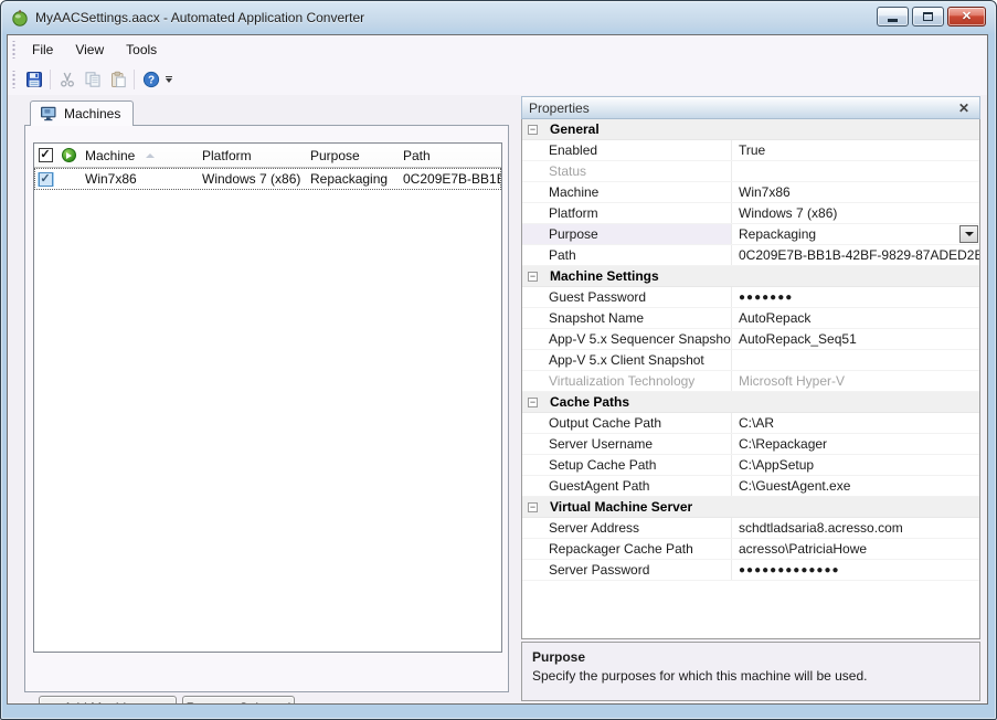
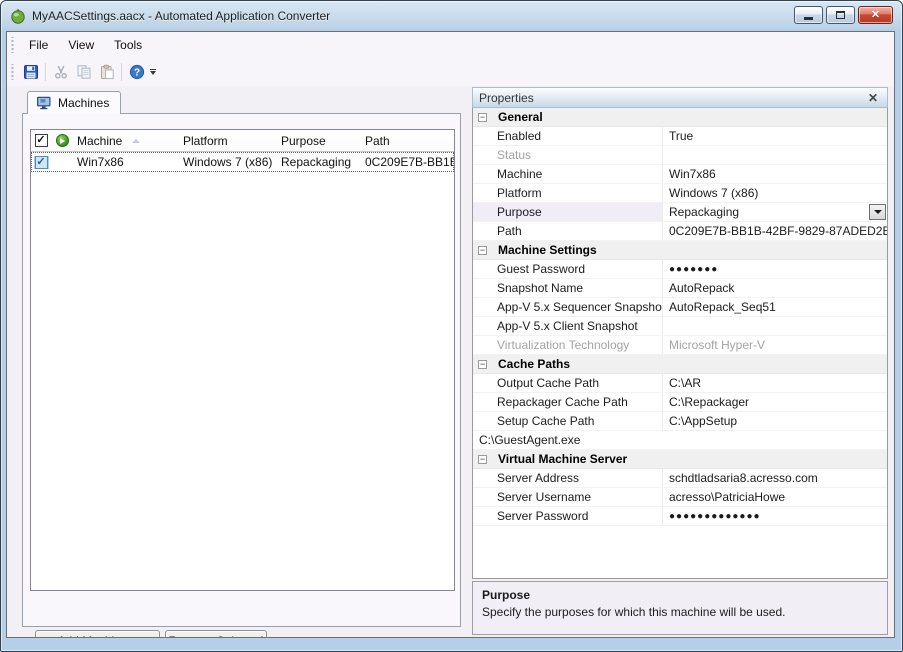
  MyAACSettings.aacx - Automated Application Converter
  ✕
  File
  View
  Tools
  ?
  Machines
  ✓
  Machine
  Platform
  Purpose
  Path
  ✓
  Win7x86
  Windows 7 (x86)
  Repackaging
  0C209E7B-BB1B
  Properties
  ✕
  −
  General
  Enabled
  True
  Status
  Machine
  Win7x86
  Platform
  Windows 7 (x86)
  Purpose
  Repackaging
  Path
  0C209E7B-BB1B-42BF-9829-87ADED2E
  −
  Machine Settings
  Guest Password
  ●●●●●●●
  Snapshot Name
  AutoRepack
  App-V 5.x Sequencer Snapsho
  AutoRepack_Seq51
  App-V 5.x Client Snapshot
  Virtualization Technology
  Microsoft Hyper-V
  −
  Cache Paths
  Output Cache Path
  C:\AR
- Server Username
+ Repackager Cache Path
  C:\Repackager
  Setup Cache Path
  C:\AppSetup
- GuestAgent Path
  C:\GuestAgent.exe
  −
  Virtual Machine Server
  Server Address
  schdtladsaria8.acresso.com
- Repackager Cache Path
+ Server Username
  acresso\PatriciaHowe
  Server Password
  ●●●●●●●●●●●●●
  Purpose
  Specify the purposes for which this machine will be used.
